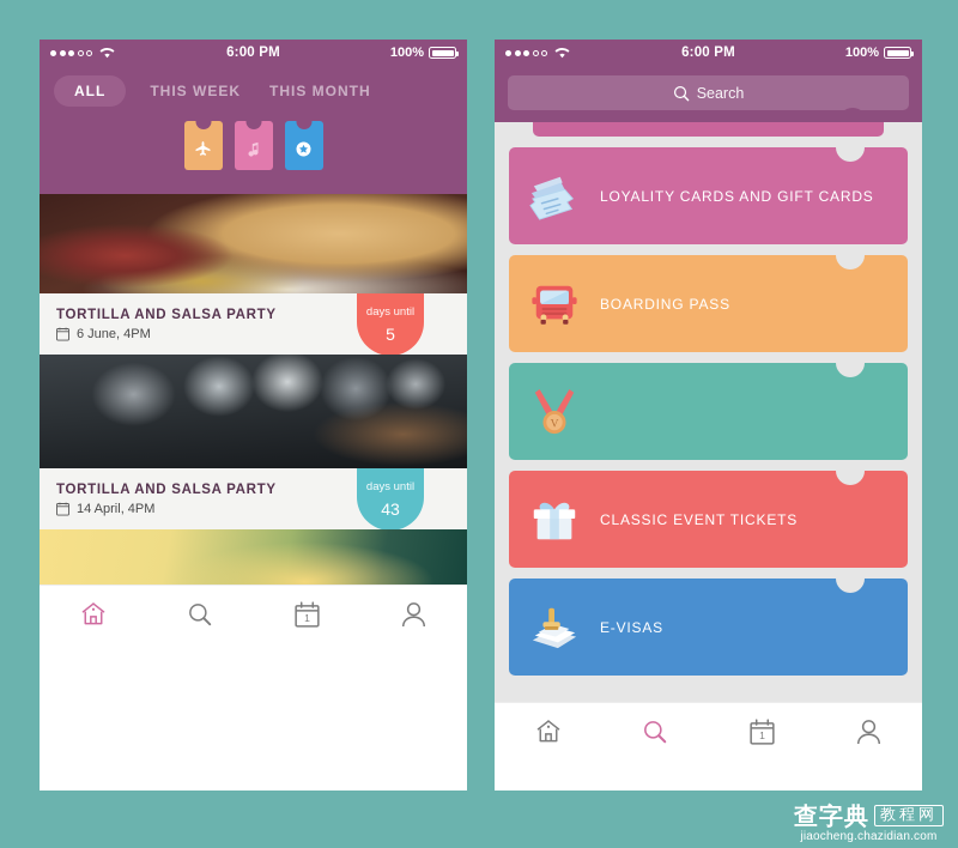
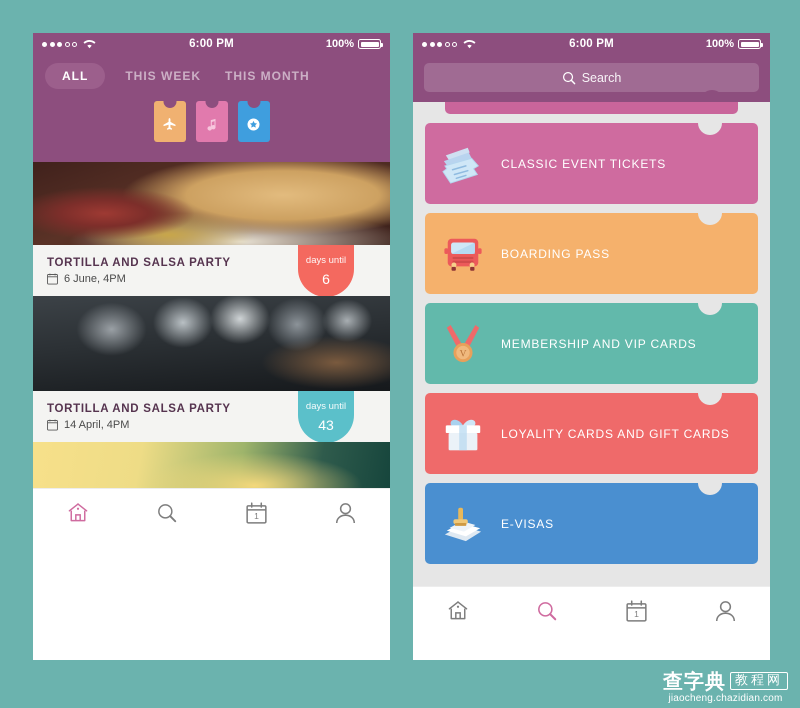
  6:00 PM
  100%
  ALL
  THIS WEEK
  THIS MONTH
  TORTILLA AND SALSA PARTY
  6 June, 4PM
  days until
- 5
+ 6
  TORTILLA AND SALSA PARTY
  14 April, 4PM
  days until
  43
  1
  6:00 PM
  100%
  Search
- LOYALITY CARDS AND GIFT CARDS
+ CLASSIC EVENT TICKETS
  BOARDING PASS
  V
+ MEMBERSHIP AND VIP CARDS
- CLASSIC EVENT TICKETS
+ LOYALITY CARDS AND GIFT CARDS
  E-VISAS
  1
  查字典
  教程网
  jiaocheng.chazidian.com
